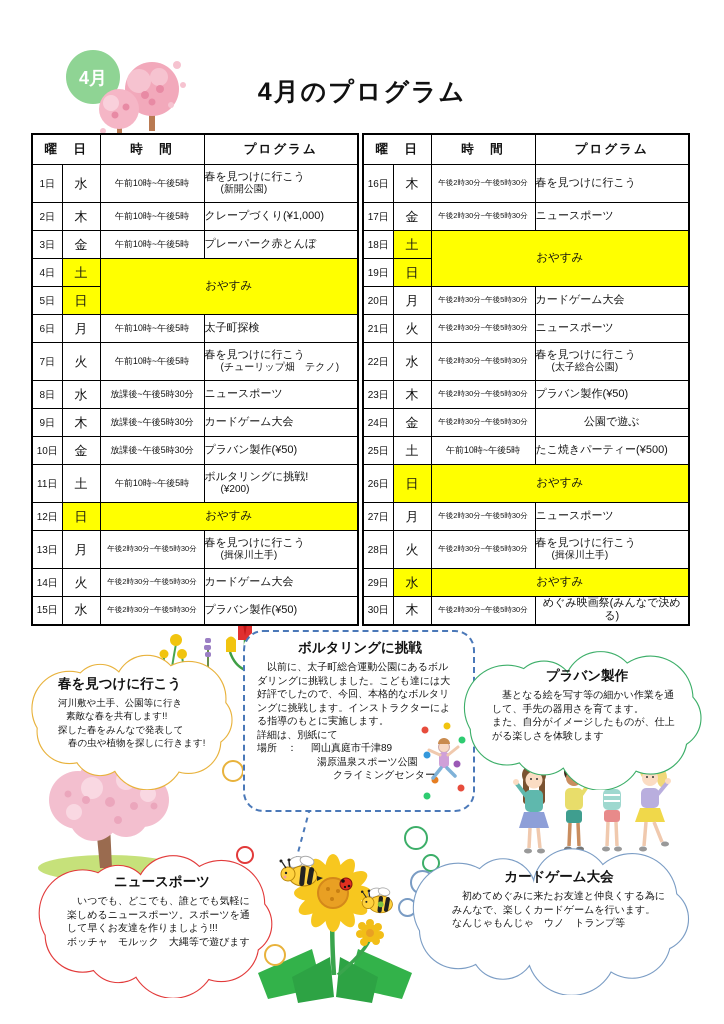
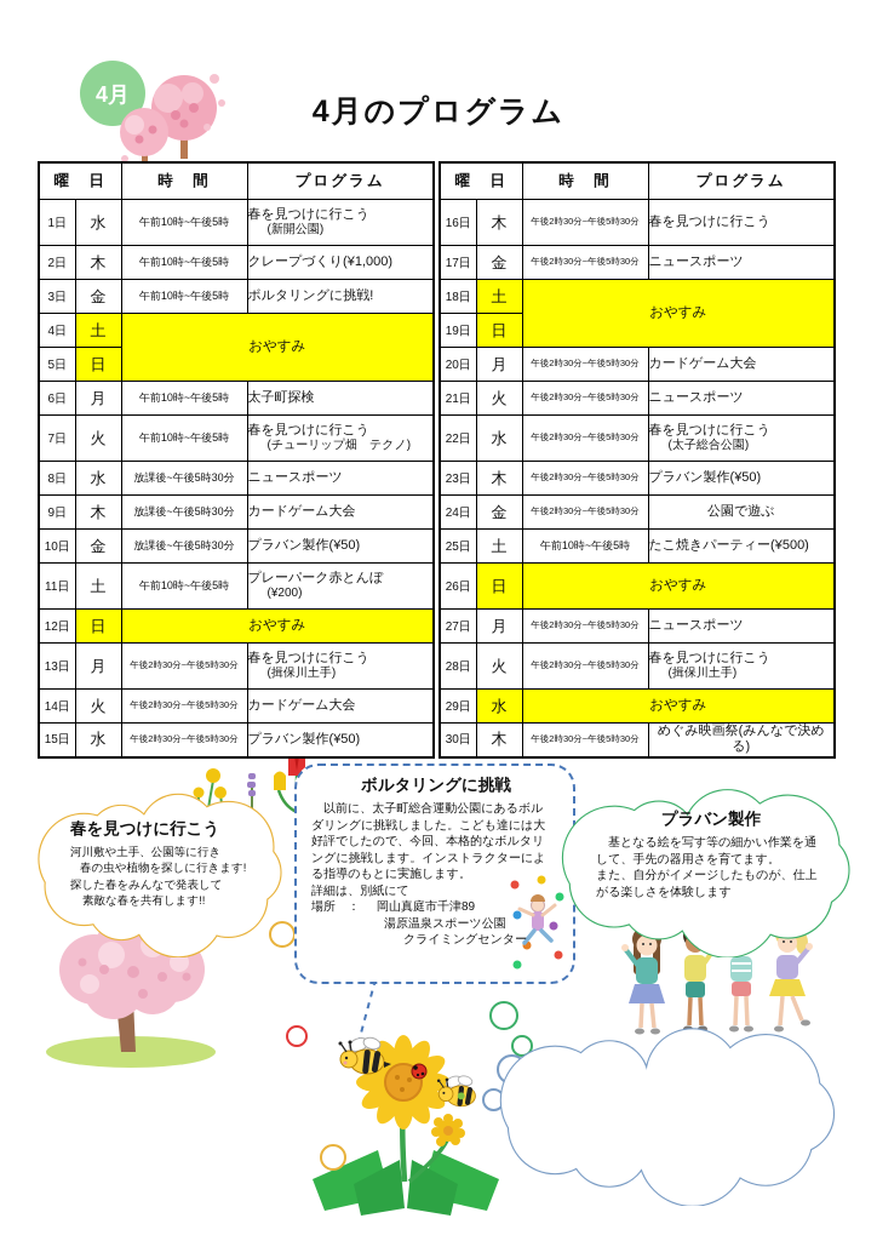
  4月
  4月のプログラム
  曜 日	時 間	プログラム
  1日	水	午前10時~午後5時	春を見つけに行こう(新開公園)
  2日	木	午前10時~午後5時	クレープづくり(¥1,000)
- 3日	金	午前10時~午後5時	プレーパーク赤とんぼ
+ 3日	金	午前10時~午後5時	ボルタリングに挑戦!
  4日	土	おやすみ
  5日	日
  6日	月	午前10時~午後5時	太子町探検
  7日	火	午前10時~午後5時	春を見つけに行こう(チューリップ畑 テクノ)
  8日	水	放課後~午後5時30分	ニュースポーツ
  9日	木	放課後~午後5時30分	カードゲーム大会
  10日	金	放課後~午後5時30分	プラバン製作(¥50)
- 11日	土	午前10時~午後5時	ボルタリングに挑戦!(¥200)
+ 11日	土	午前10時~午後5時	プレーパーク赤とんぼ(¥200)
  12日	日	おやすみ
  13日	月	午後2時30分~午後5時30分	春を見つけに行こう(揖保川土手)
  14日	火	午後2時30分~午後5時30分	カードゲーム大会
  15日	水	午後2時30分~午後5時30分	プラバン製作(¥50)
  曜 日	時 間	プログラム
  16日	木	午後2時30分~午後5時30分	春を見つけに行こう
  17日	金	午後2時30分~午後5時30分	ニュースポーツ
  18日	土	おやすみ
  19日	日
  20日	月	午後2時30分~午後5時30分	カードゲーム大会
  21日	火	午後2時30分~午後5時30分	ニュースポーツ
  22日	水	午後2時30分~午後5時30分	春を見つけに行こう(太子総合公園)
  23日	木	午後2時30分~午後5時30分	プラバン製作(¥50)
  24日	金	午後2時30分~午後5時30分	公園で遊ぶ
  25日	土	午前10時~午後5時	たこ焼きパーティー(¥500)
  26日	日	おやすみ
  27日	月	午後2時30分~午後5時30分	ニュースポーツ
  28日	火	午後2時30分~午後5時30分	春を見つけに行こう(揖保川土手)
  29日	水	おやすみ
  30日	木	午後2時30分~午後5時30分	めぐみ映画祭(みんなで決める)
  春を見つけに行こう
  河川敷や土手、公園等に行き
- 素敵な春を共有します!!
+ 春の虫や植物を探しに行きます!
  探した春をみんなで発表して
- 春の虫や植物を探しに行きます!
+ 素敵な春を共有します!!
  ボルタリングに挑戦
  以前に、太子町総合運動公園にあるボルダリングに挑戦しました。こども達には大好評でしたので、今回、本格的なボルタリングに挑戦します。インストラクターによる指導のもとに実施します。
  詳細は、別紙にて
  場所 ：
  岡山真庭市千津89
  湯原温泉スポーツ公園
  クライミングセンター
  プラバン製作
  基となる絵を写す等の細かい作業を通して、手先の器用さを育てます。
  また、自分がイメージしたものが、仕上がる楽しさを体験します
- ニュースポーツ
- いつでも、どこでも、誰とでも気軽に楽しめるニュースポーツ。スポーツを通して早くお友達を作りましよう!!!
- ボッチャ モルック 大縄等で遊びます
- カードゲーム大会
- 初めてめぐみに来たお友達と仲良くする為にみんなで、楽しくカードゲームを行います。
- なんじゃもんじゃ ウノ トランプ等
